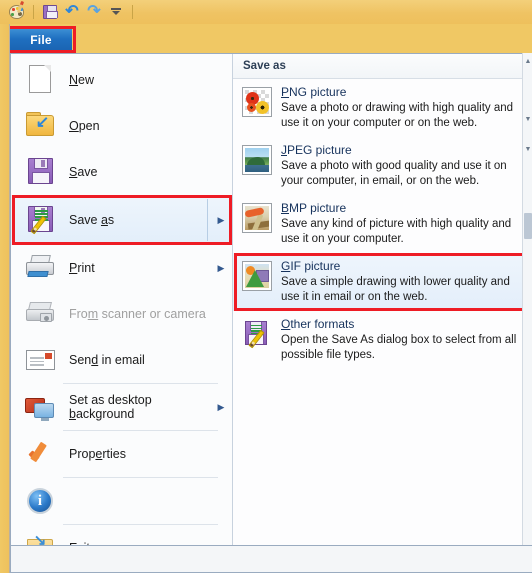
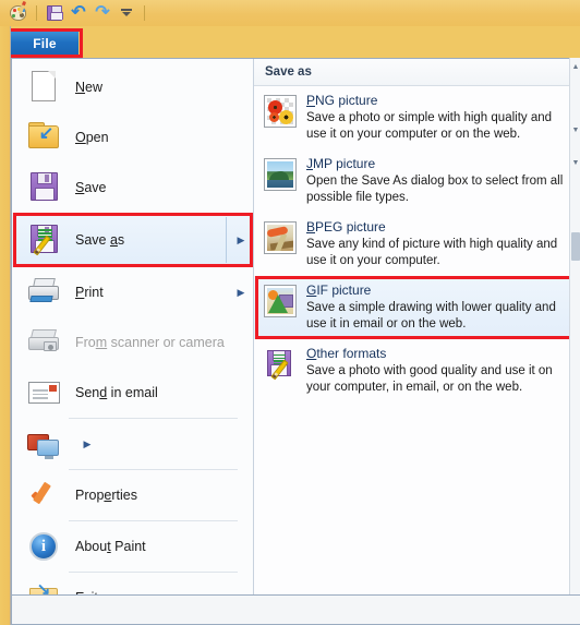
  ↶
  ↷
  File
  New
  ↙
  Open
  Save
  Save as
  ▶
  Print
  ▶
  From scanner or camera
  Send in email
- Set as desktop background
  ▶
  Properties
  i
+ About Paint
  ↘
  Save as
  PNG picture
- Save a photo or drawing with high quality and use it on your computer or on the web.
+ Save a photo or simple with high quality and use it on your computer or on the web.
- JPEG picture
+ JMP picture
- Save a photo with good quality and use it on your computer, in email, or on the web.
+ Open the Save As dialog box to select from all possible file types.
- BMP picture
+ BPEG picture
  Save any kind of picture with high quality and use it on your computer.
  GIF picture
  Save a simple drawing with lower quality and use it in email or on the web.
  Other formats
- Open the Save As dialog box to select from all possible file types.
+ Save a photo with good quality and use it on your computer, in email, or on the web.
